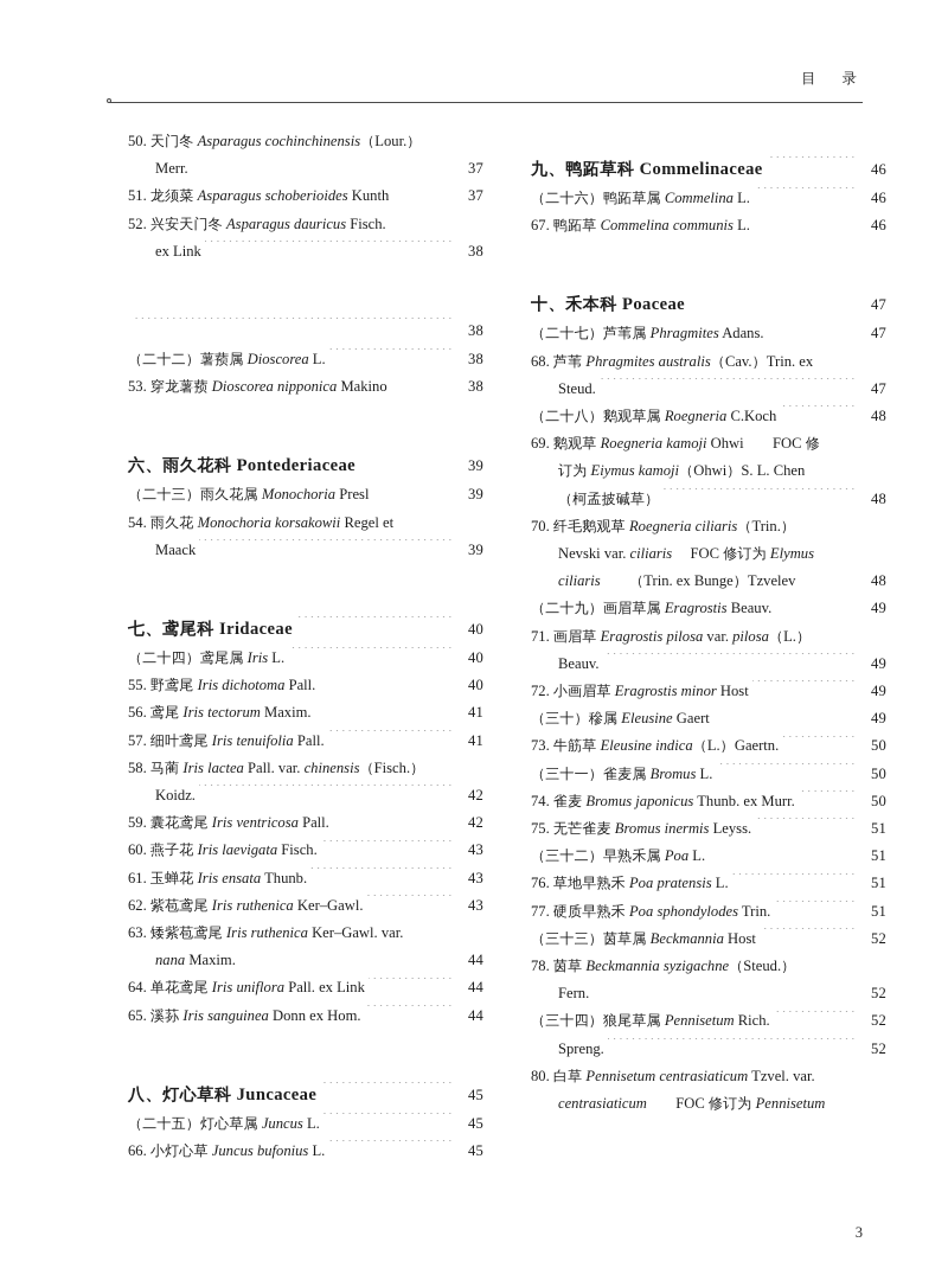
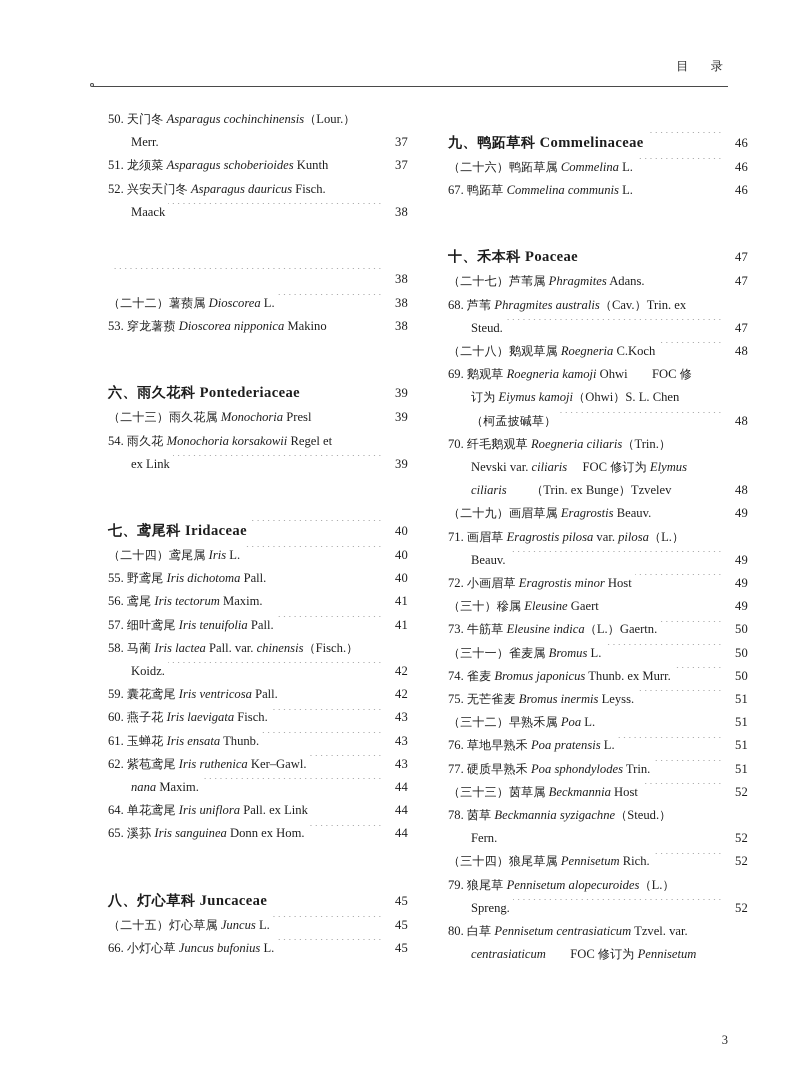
  目 录
  50. 天门冬 Asparagus cochinchinensis（Lour.）
  Merr.
  37
  51. 龙须菜 Asparagus schoberioides Kunth
  37
  52. 兴安天门冬 Asparagus dauricus Fisch.
- ex Link
+ Maack
  38
  38
  （二十二）薯蓣属 Dioscorea L.
  38
  53. 穿龙薯蓣 Dioscorea nipponica Makino
  38
  六、雨久花科 Pontederiaceae
  39
  （二十三）雨久花属 Monochoria Presl
  39
  54. 雨久花 Monochoria korsakowii Regel et
- Maack
+ ex Link
  39
  七、鸢尾科 Iridaceae
  40
  （二十四）鸢尾属 Iris L.
  40
  55. 野鸢尾 Iris dichotoma Pall.
  40
  56. 鸢尾 Iris tectorum Maxim.
  41
  57. 细叶鸢尾 Iris tenuifolia Pall.
  41
  58. 马蔺 Iris lactea Pall. var. chinensis（Fisch.）
  Koidz.
  42
  59. 囊花鸢尾 Iris ventricosa Pall.
  42
  60. 燕子花 Iris laevigata Fisch.
  43
  61. 玉蝉花 Iris ensata Thunb.
  43
  62. 紫苞鸢尾 Iris ruthenica Ker–Gawl.
  43
- 63. 矮紫苞鸢尾 Iris ruthenica Ker–Gawl. var.
  nana Maxim.
  44
  64. 单花鸢尾 Iris uniflora Pall. ex Link
  44
  65. 溪荪 Iris sanguinea Donn ex Hom.
  44
  八、灯心草科 Juncaceae
  45
  （二十五）灯心草属 Juncus L.
  45
  66. 小灯心草 Juncus bufonius L.
  45
  九、鸭跖草科 Commelinaceae
  46
  （二十六）鸭跖草属 Commelina L.
  46
  67. 鸭跖草 Commelina communis L.
  46
  十、禾本科 Poaceae
  47
  （二十七）芦苇属 Phragmites Adans.
  47
  68. 芦苇 Phragmites australis（Cav.）Trin. ex
  Steud.
  47
  （二十八）鹅观草属 Roegneria C.Koch
  48
  69. 鹅观草 Roegneria kamoji Ohwi FOC 修
  订为 Eiymus kamoji（Ohwi）S. L. Chen
  （柯孟披碱草）
  48
  70. 纤毛鹅观草 Roegneria ciliaris（Trin.）
  Nevski var. ciliaris FOC 修订为 Elymus
  ciliaris （Trin. ex Bunge）Tzvelev
  48
  （二十九）画眉草属 Eragrostis Beauv.
  49
  71. 画眉草 Eragrostis pilosa var. pilosa（L.）
  Beauv.
  49
  72. 小画眉草 Eragrostis minor Host
  49
  （三十）穇属 Eleusine Gaert
  49
  73. 牛筋草 Eleusine indica（L.）Gaertn.
  50
  （三十一）雀麦属 Bromus L.
  50
  74. 雀麦 Bromus japonicus Thunb. ex Murr.
  50
  75. 无芒雀麦 Bromus inermis Leyss.
  51
  （三十二）早熟禾属 Poa L.
  51
  76. 草地早熟禾 Poa pratensis L.
  51
  77. 硬质早熟禾 Poa sphondylodes Trin.
  51
  （三十三）茵草属 Beckmannia Host
  52
  78. 茵草 Beckmannia syzigachne（Steud.）
  Fern.
  52
  （三十四）狼尾草属 Pennisetum Rich.
  52
+ 79. 狼尾草 Pennisetum alopecuroides（L.）
  Spreng.
  52
  80. 白草 Pennisetum centrasiaticum Tzvel. var.
  centrasiaticum FOC 修订为 Pennisetum
  3
